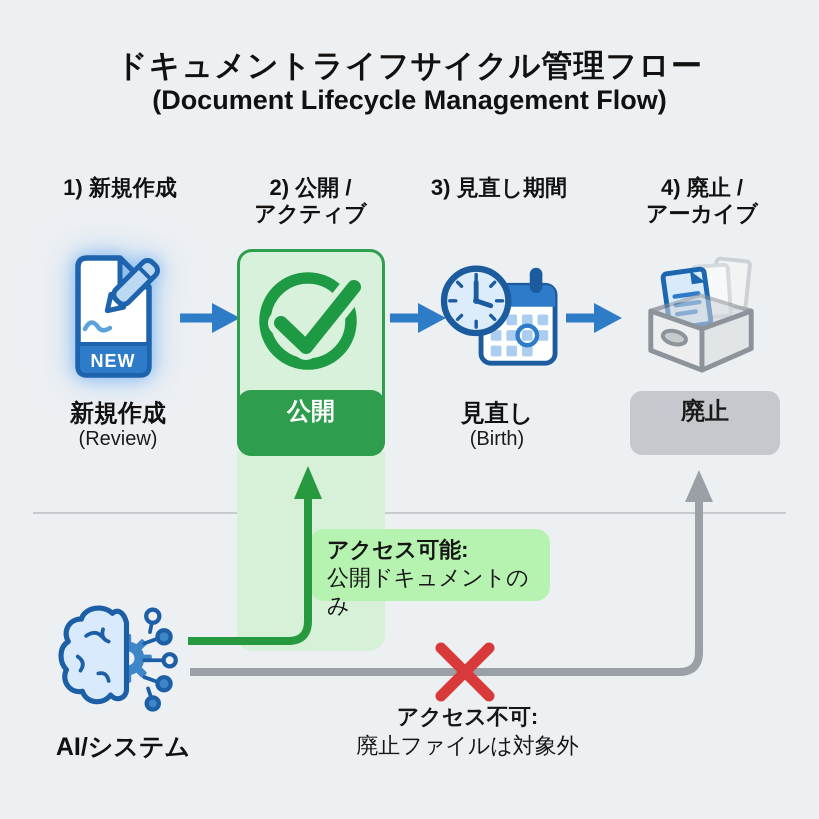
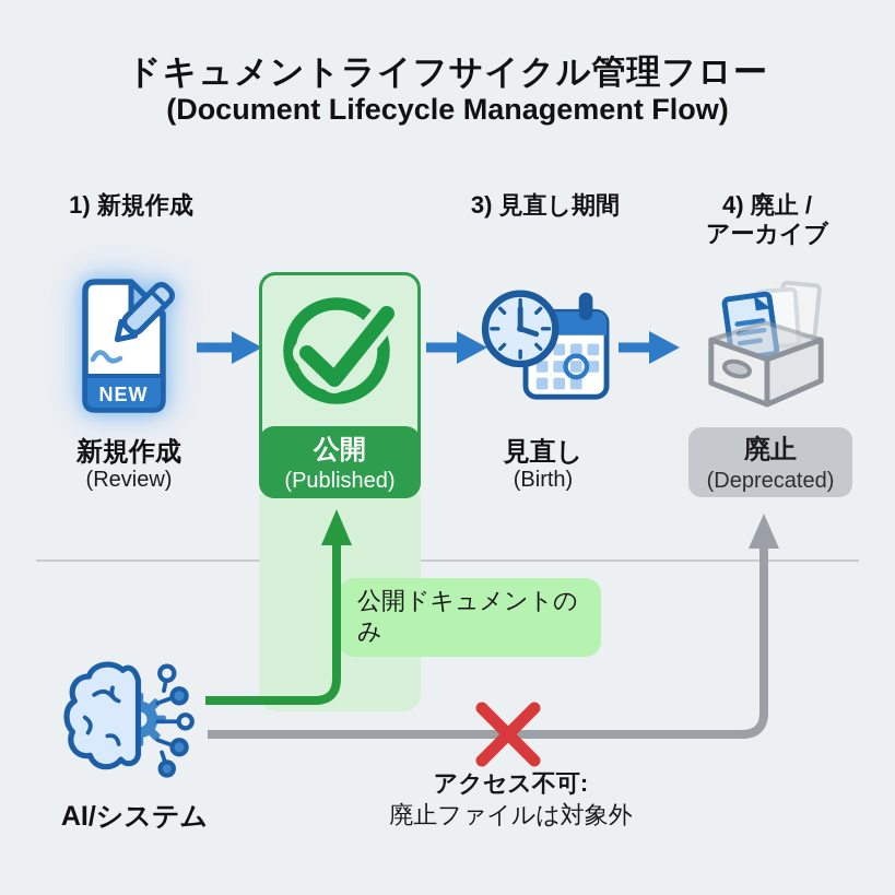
  ドキュメントライフサイクル管理フロー
  (Document Lifecycle Management Flow)
  1) 新規作成
- 2) 公開 /
- アクティブ
  3) 見直し期間
  4) 廃止 /
  アーカイブ
  公開
+ (Published)
  廃止
+ (Deprecated)
  新規作成
  (Review)
  見直し
  (Birth)
- アクセス可能:
  公開ドキュメントのみ
  アクセス不可:
  廃止ファイルは対象外
  AI/システム
  NEW
